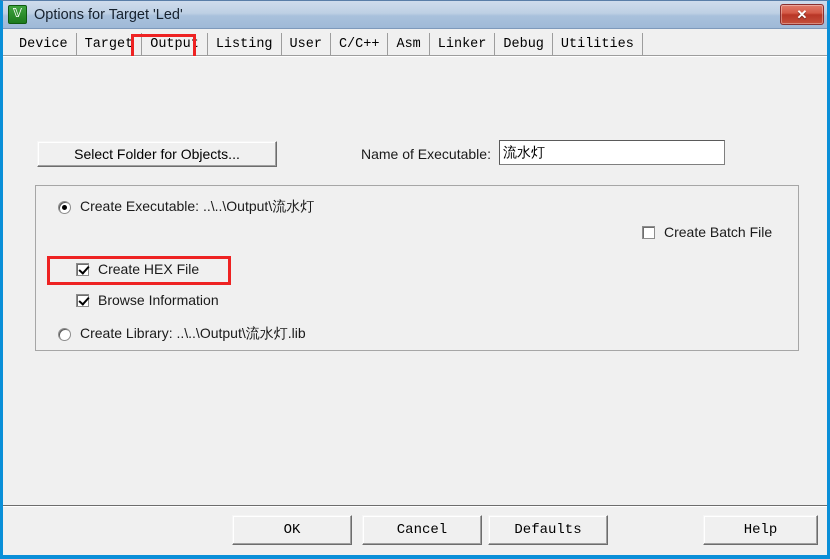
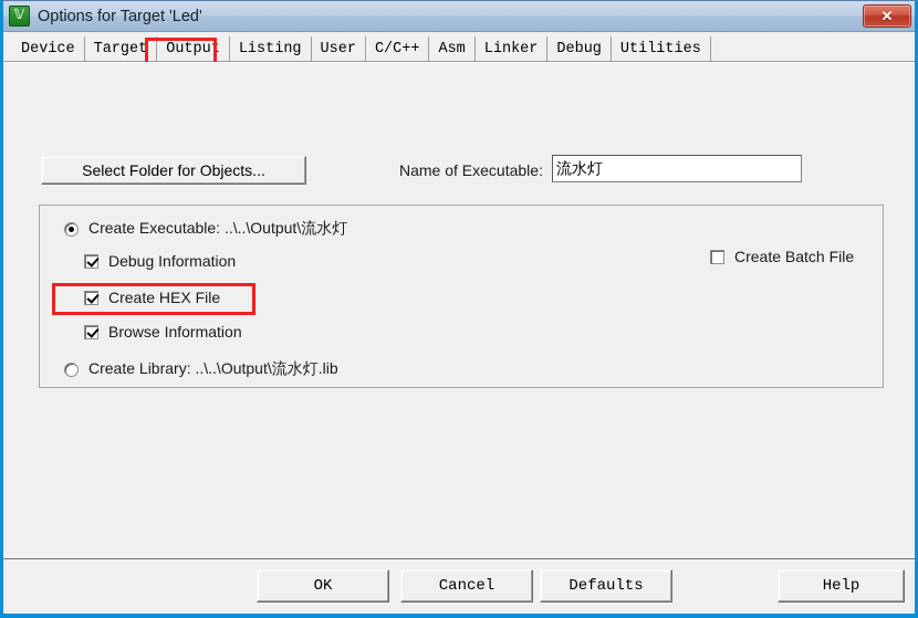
  Options for Target 'Led'
  ✕
  Device
  Target
  Output
  Listing
  User
  C/C++
  Asm
  Linker
  Debug
  Utilities
  Select Folder for Objects...
  Name of Executable:
  流水灯
  Create Executable: ..\..\Output\流水灯
+ Debug Information
  Create HEX File
  Browse Information
  Create Library: ..\..\Output\流水灯.lib
  Create Batch File
  OK
  Cancel
  Defaults
  Help
